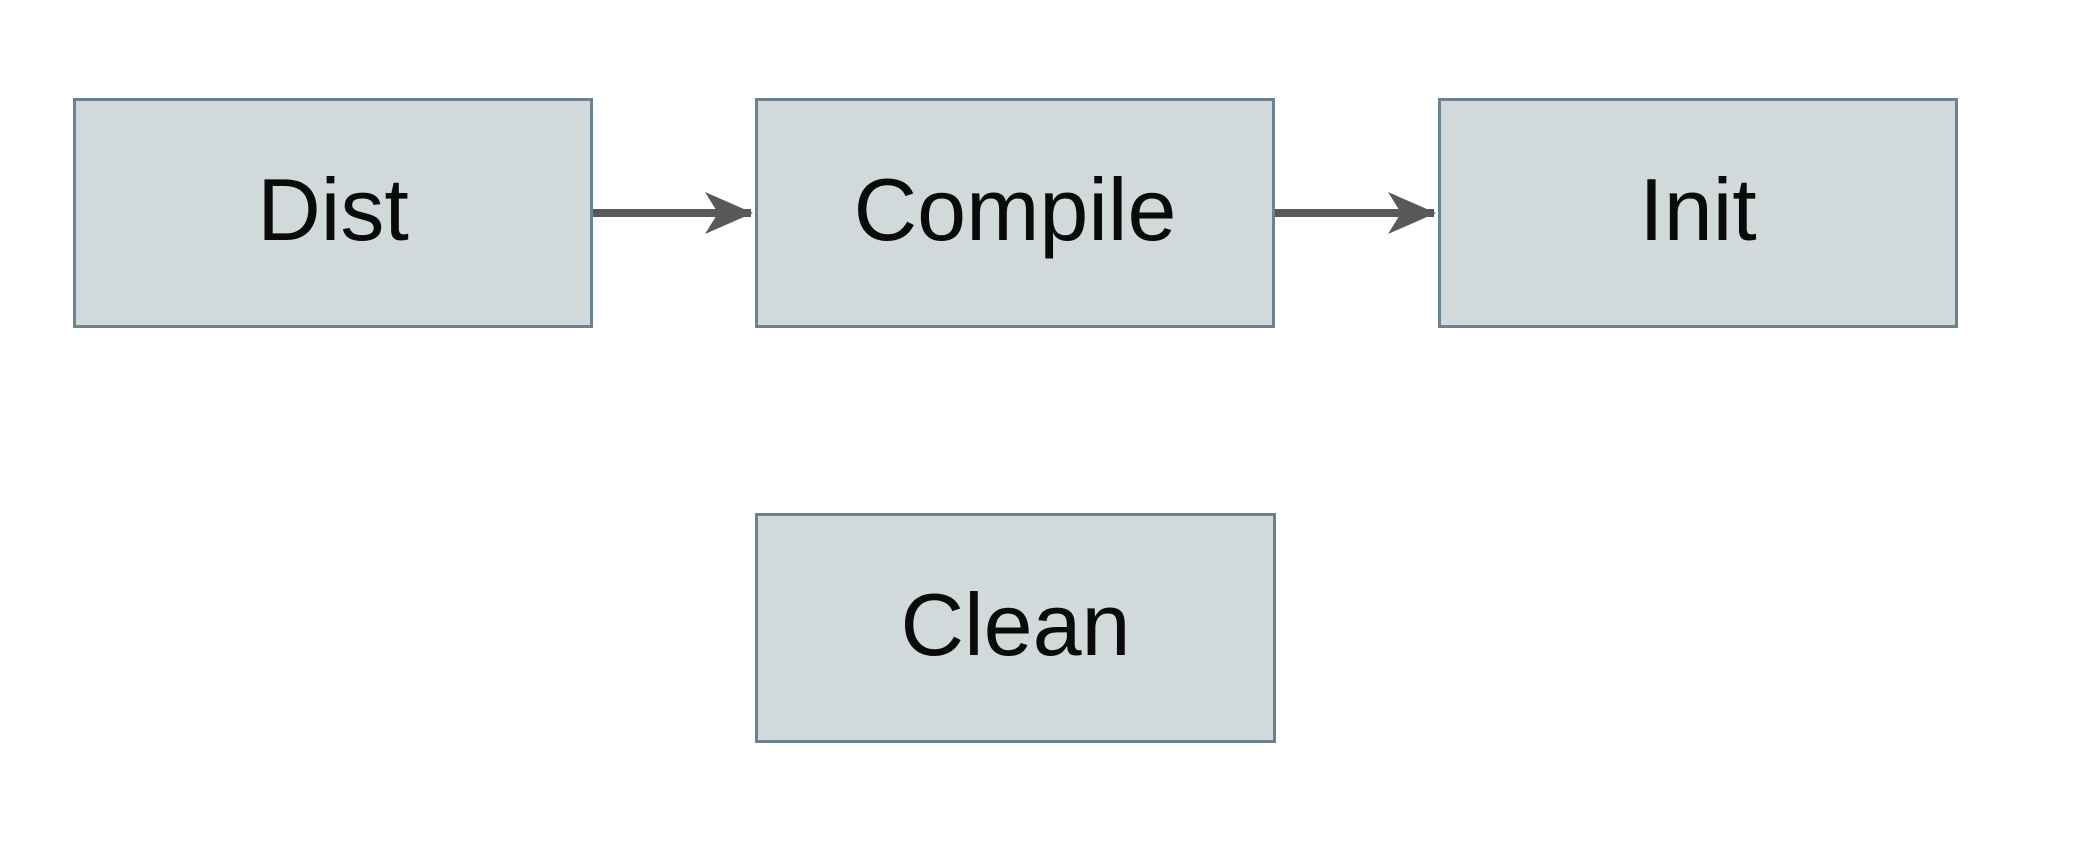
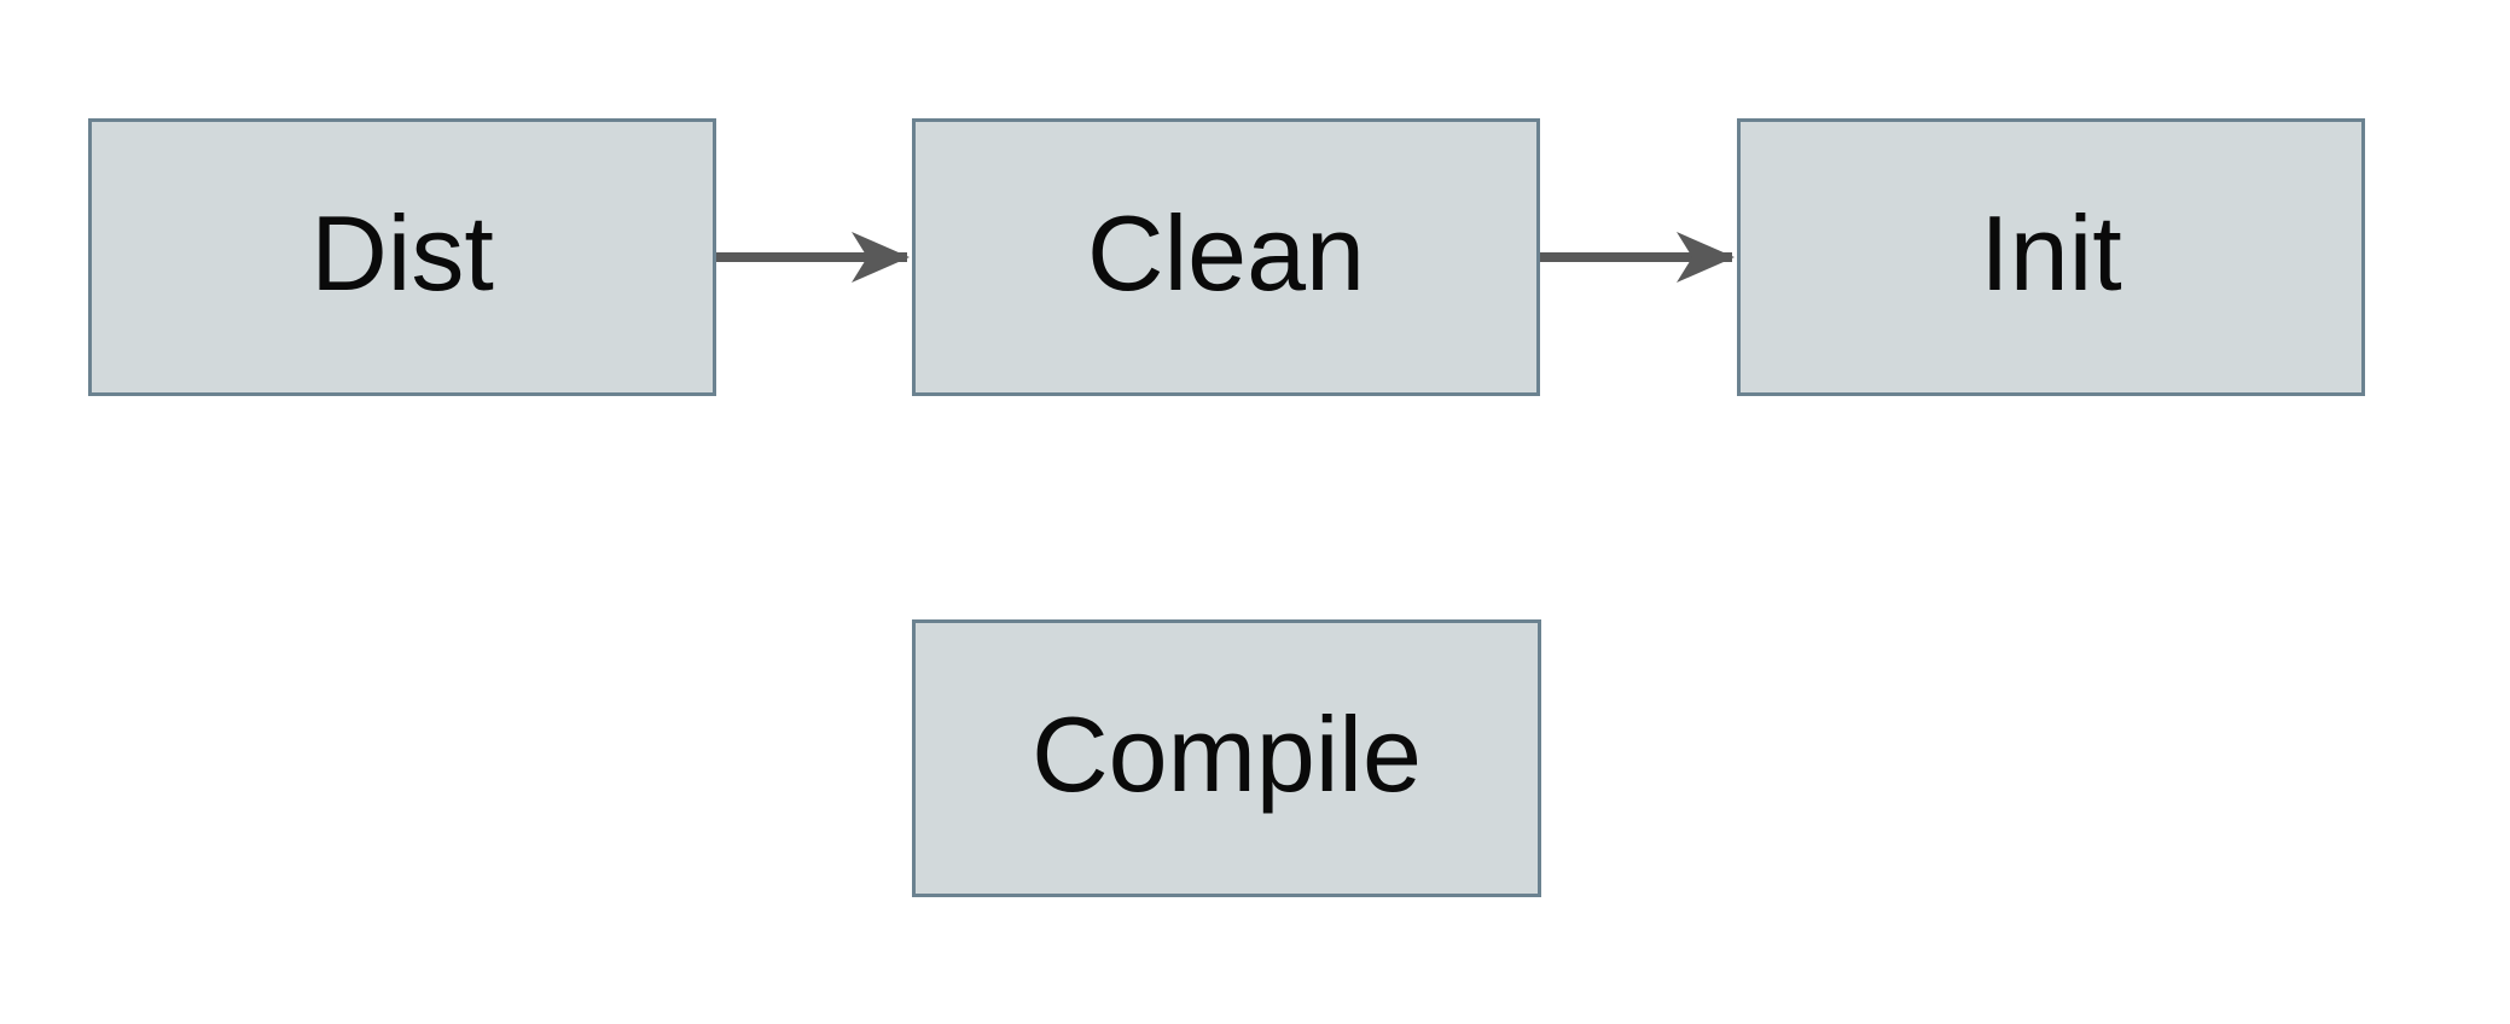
  Dist
- Compile
+ Clean
  Init
- Clean
+ Compile
